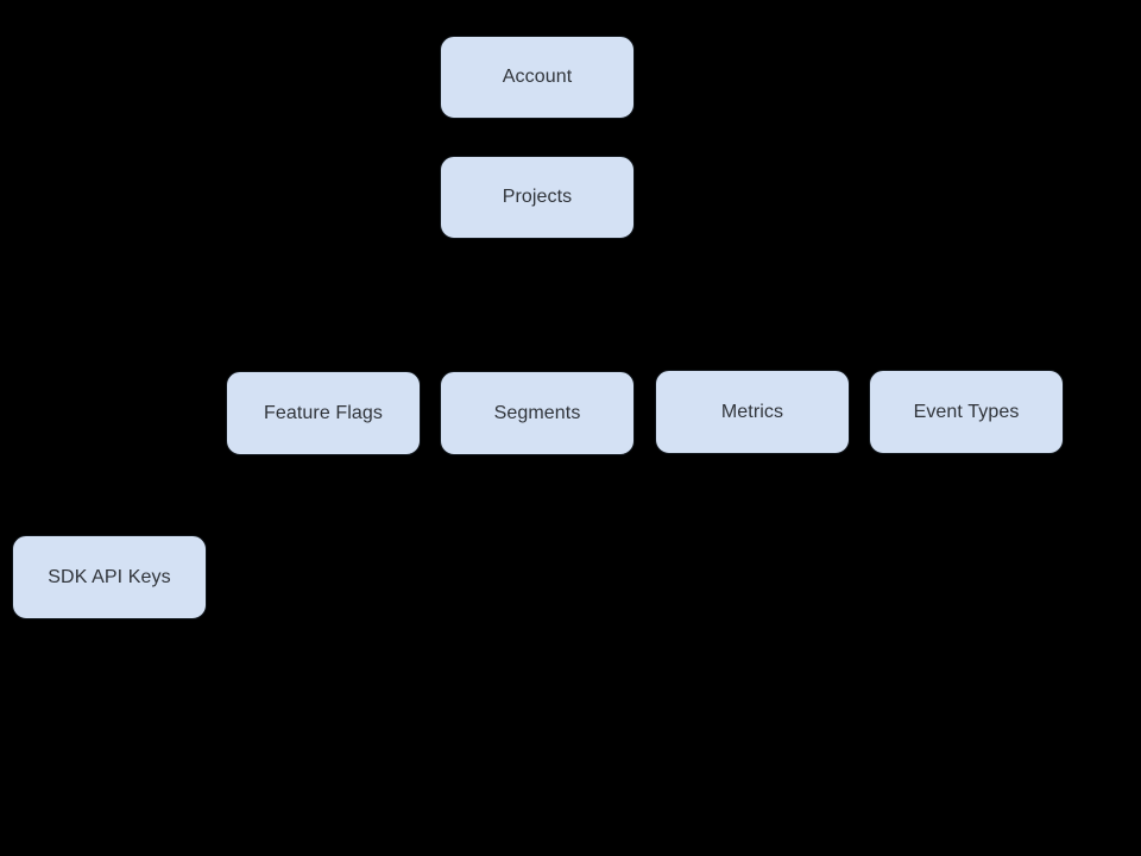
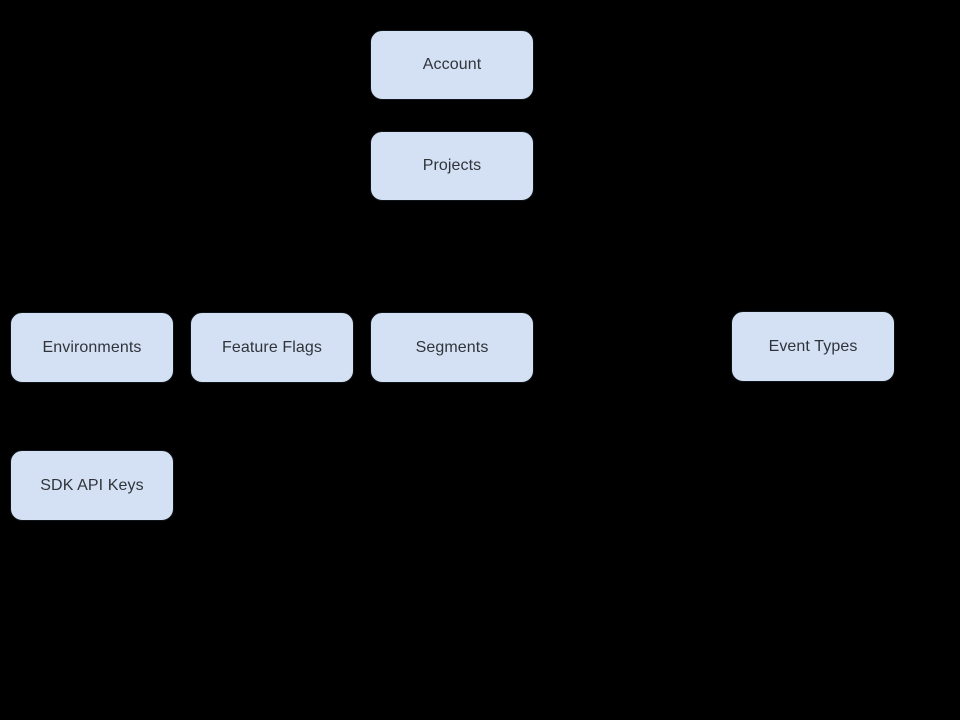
  Account
  Projects
+ Environments
  Feature Flags
  Segments
- Metrics
  Event Types
  SDK API Keys
